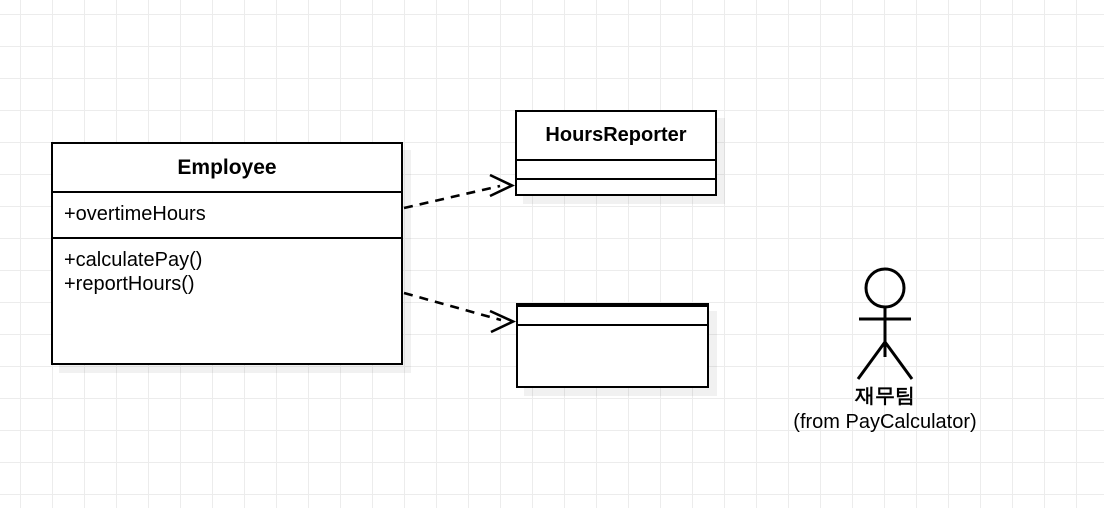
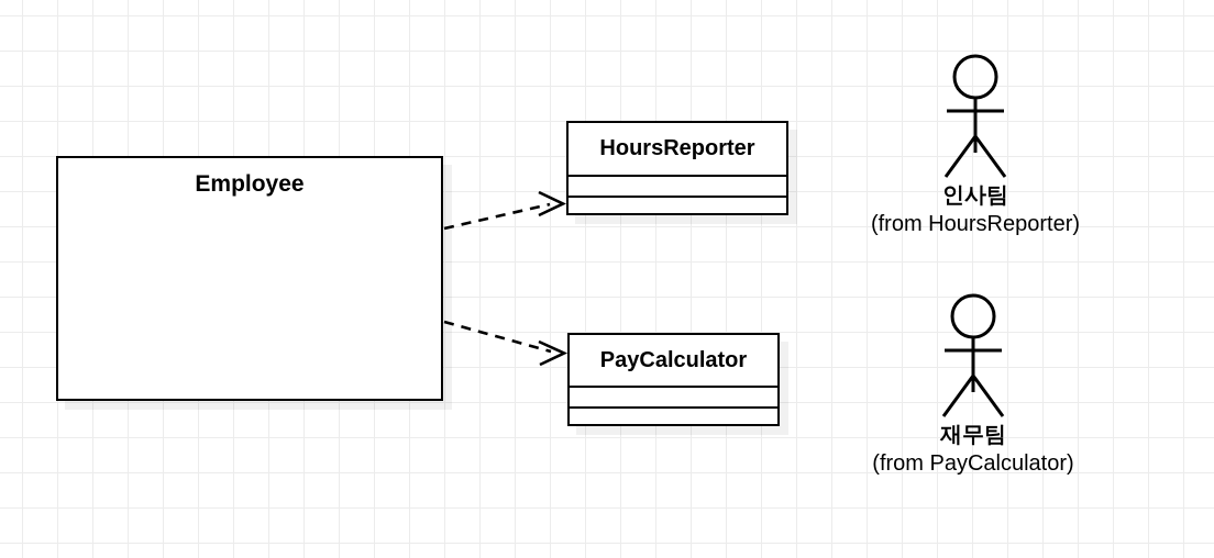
  Employee
- +overtimeHours
- +calculatePay()
- +reportHours()
  HoursReporter
+ PayCalculator
+ 인사팀
+ (from HoursReporter)
  재무팀
  (from PayCalculator)
